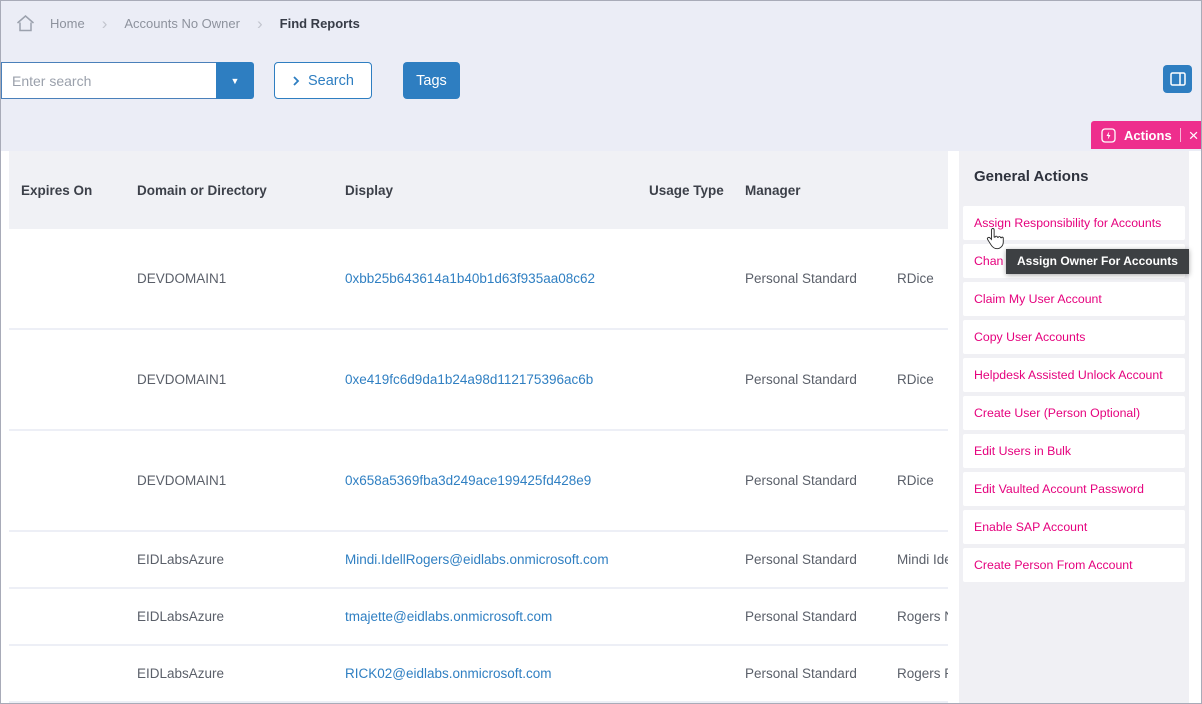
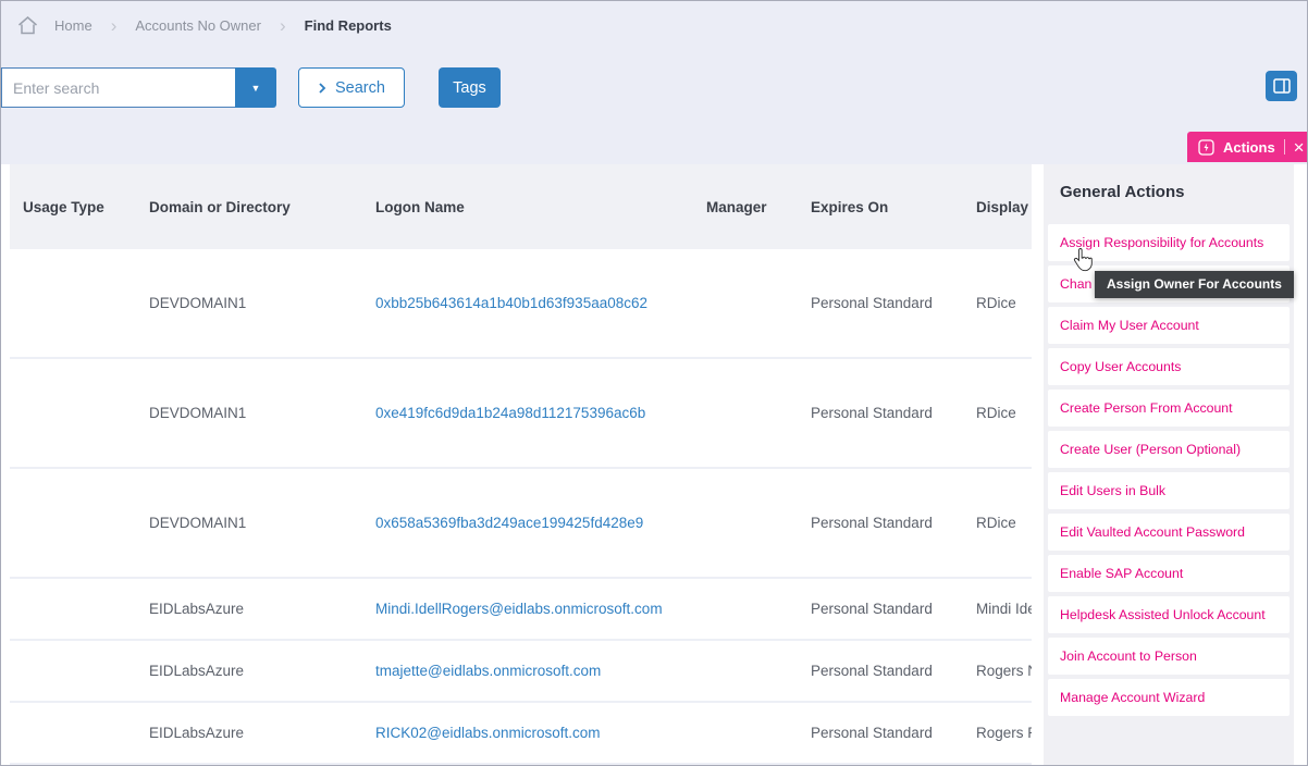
  Home
  ›
  Accounts No Owner
  ›
  Find Reports
  Enter search
  ▼
  Search
  Tags
  Actions
  ×
- Expires On
+ Usage Type
  Domain or Directory
+ Logon Name
- Display
+ Manager
- Usage Type
+ Expires On
- Manager
+ Display
  DEVDOMAIN1
  0xbb25b643614a1b40b1d63f935aa08c62
  Personal Standard
  RDice
  DEVDOMAIN1
  0xe419fc6d9da1b24a98d112175396ac6b
  Personal Standard
  RDice
  DEVDOMAIN1
  0x658a5369fba3d249ace199425fd428e9
  Personal Standard
  RDice
  EIDLabsAzure
  Mindi.IdellRogers@eidlabs.onmicrosoft.com
  Personal Standard
  Mindi Id
  EIDLabsAzure
  tmajette@eidlabs.onmicrosoft.com
  Personal Standard
  Rogers
  EIDLabsAzure
  RICK02@eidlabs.onmicrosoft.com
  Personal Standard
  Rogers
  General Actions
  Assign Responsibility for Accounts
  Chan
  Claim My User Account
  Copy User Accounts
- Helpdesk Assisted Unlock Account
+ Create Person From Account
  Create User (Person Optional)
  Edit Users in Bulk
  Edit Vaulted Account Password
  Enable SAP Account
- Create Person From Account
+ Helpdesk Assisted Unlock Account
+ Join Account to Person
+ Manage Account Wizard
  Assign Owner For Accounts
